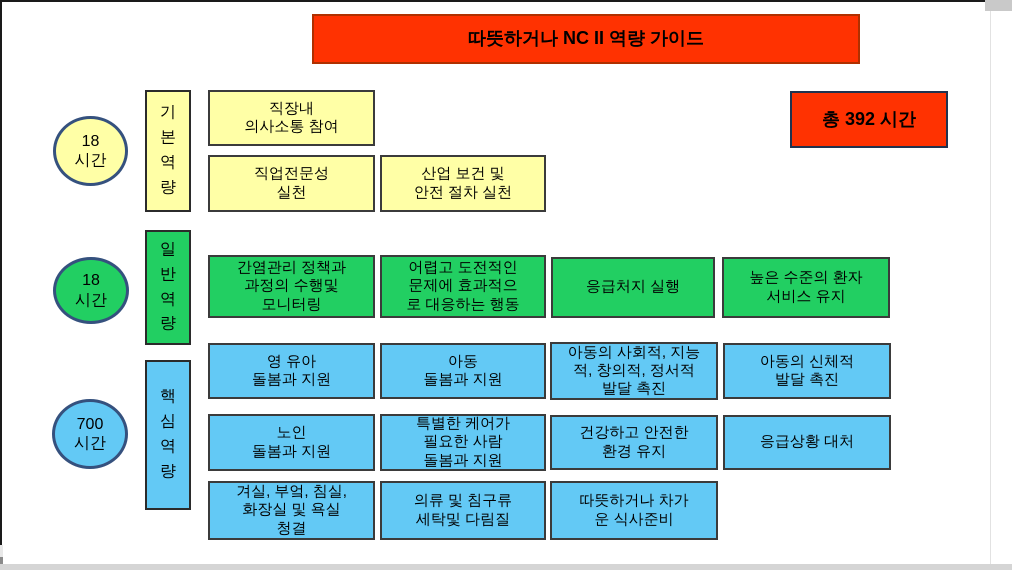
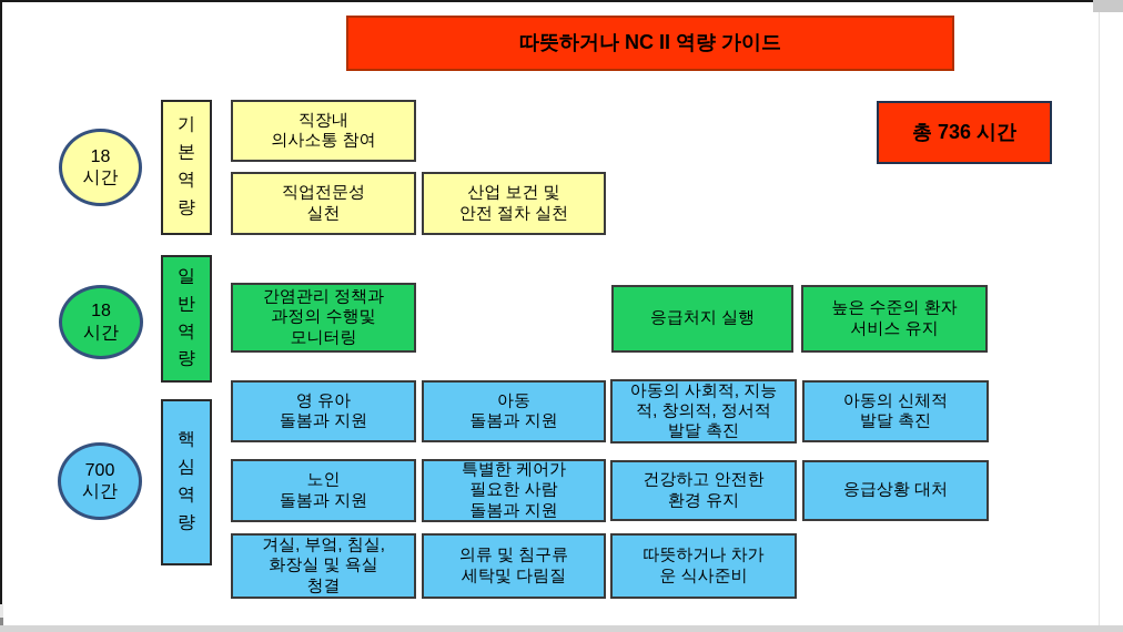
  따뜻하거나 NC II 역량 가이드
- 총 392 시간
+ 총 736 시간
  18
  시간
  기
  본
  역
  량
  직장내
  의사소통 참여
  직업전문성
  실천
  산업 보건 및
  안전 절차 실천
  18
  시간
  일
  반
  역
  량
  간염관리 정책과
  과정의 수행및
  모니터링
- 어렵고 도전적인
- 문제에 효과적으
- 로 대응하는 행동
  응급처지 실행
  높은 수준의 환자
  서비스 유지
  700
  시간
  핵
  심
  역
  량
  영 유아
  돌봄과 지원
  아동
  돌봄과 지원
  아동의 사회적, 지능
  적, 창의적, 정서적
  발달 촉진
  아동의 신체적
  발달 촉진
  노인
  돌봄과 지원
  특별한 케어가
  필요한 사람
  돌봄과 지원
  건강하고 안전한
  환경 유지
  응급상황 대처
  겨실, 부엌, 침실,
  화장실 및 욕실
  청결
  의류 및 침구류
  세탁및 다림질
  따뜻하거나 차가
  운 식사준비
